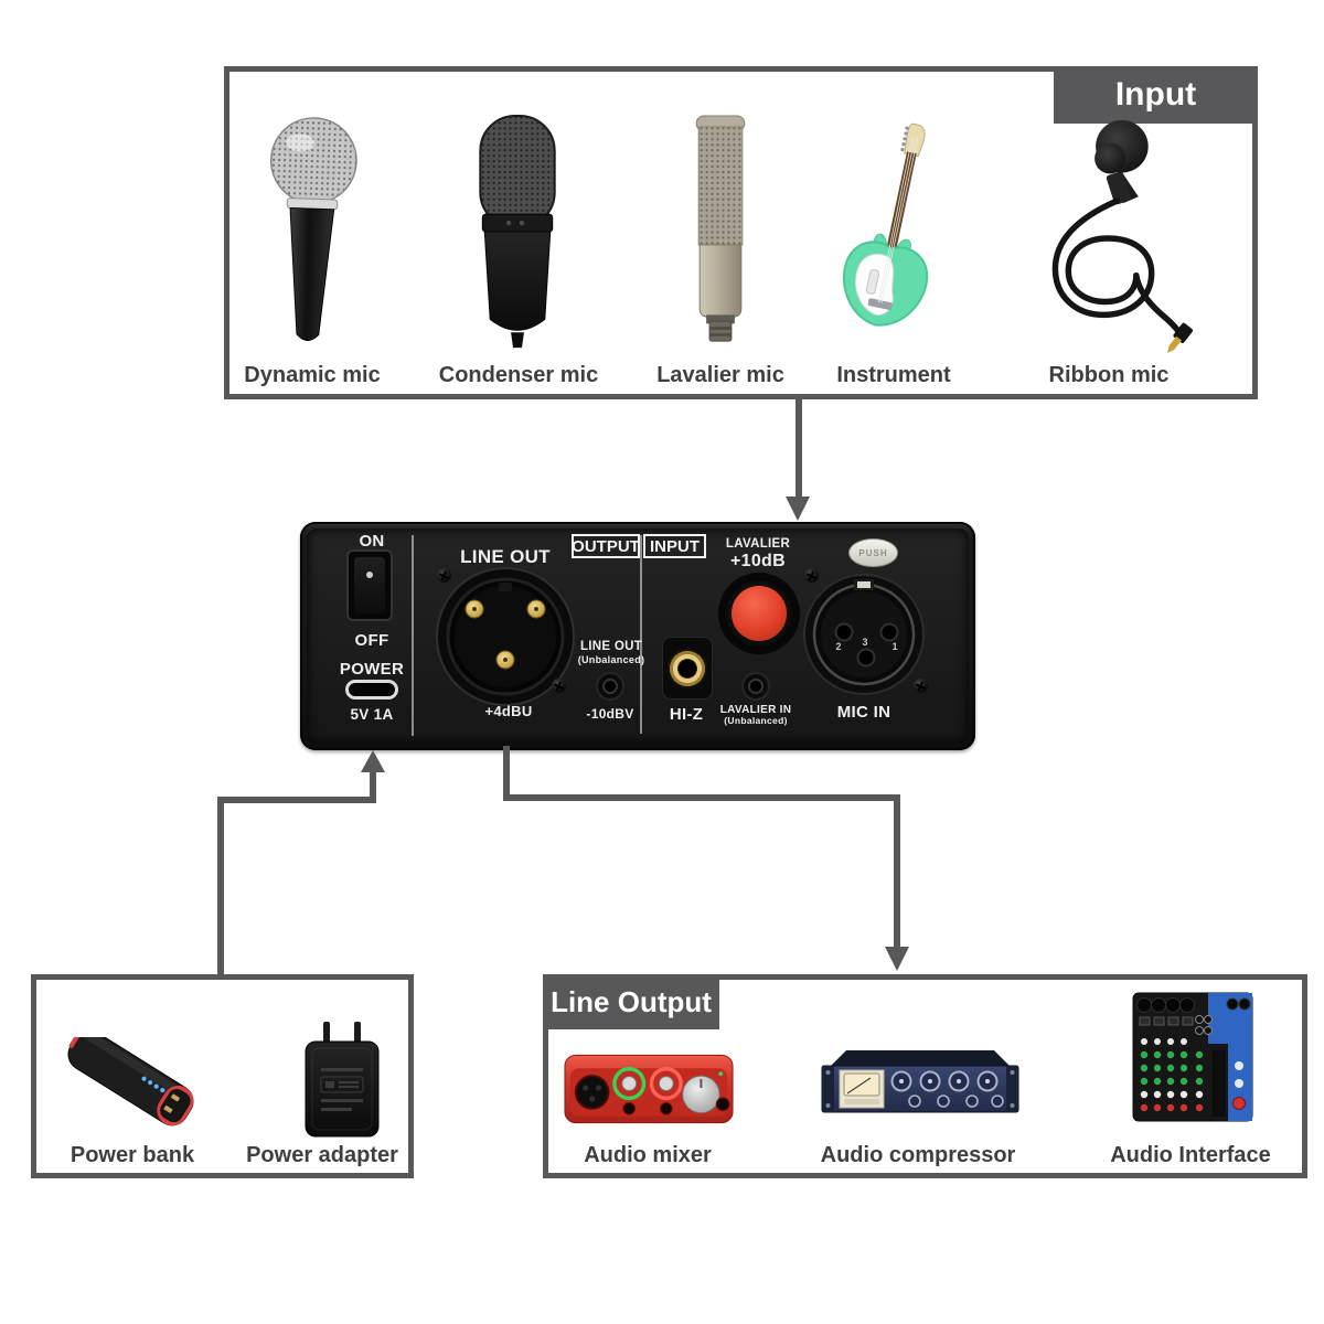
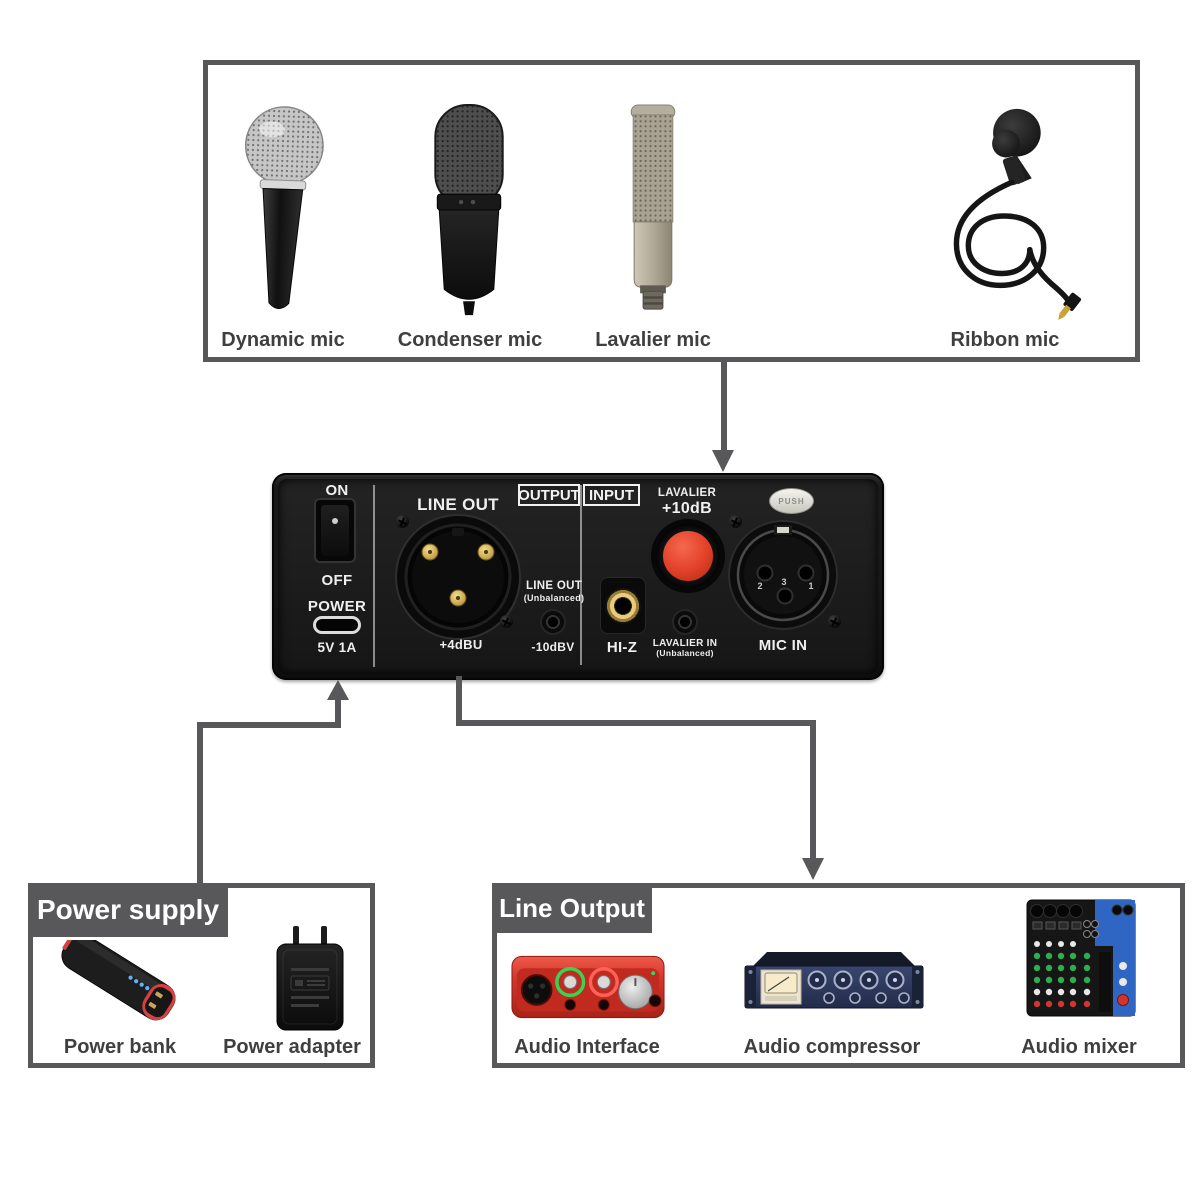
- Input
  Dynamic mic
  Condenser mic
  Lavalier mic
- Instrument
  Ribbon mic
  ON
  OFF
  POWER
  5V 1A
  LINE OUT
  +4dBU
  OUTPUT
  INPUT
  LINE OUT
  (Unbalanced)
  -10dBV
  HI-Z
  LAVALIER
  +10dB
  LAVALIER IN
  (Unbalanced)
  2
  3
  1
  PUSH
  MIC IN
+ Power supply
  Power bank
  Power adapter
  Line Output
- Audio mixer
+ Audio Interface
  Audio compressor
- Audio Interface
+ Audio mixer
